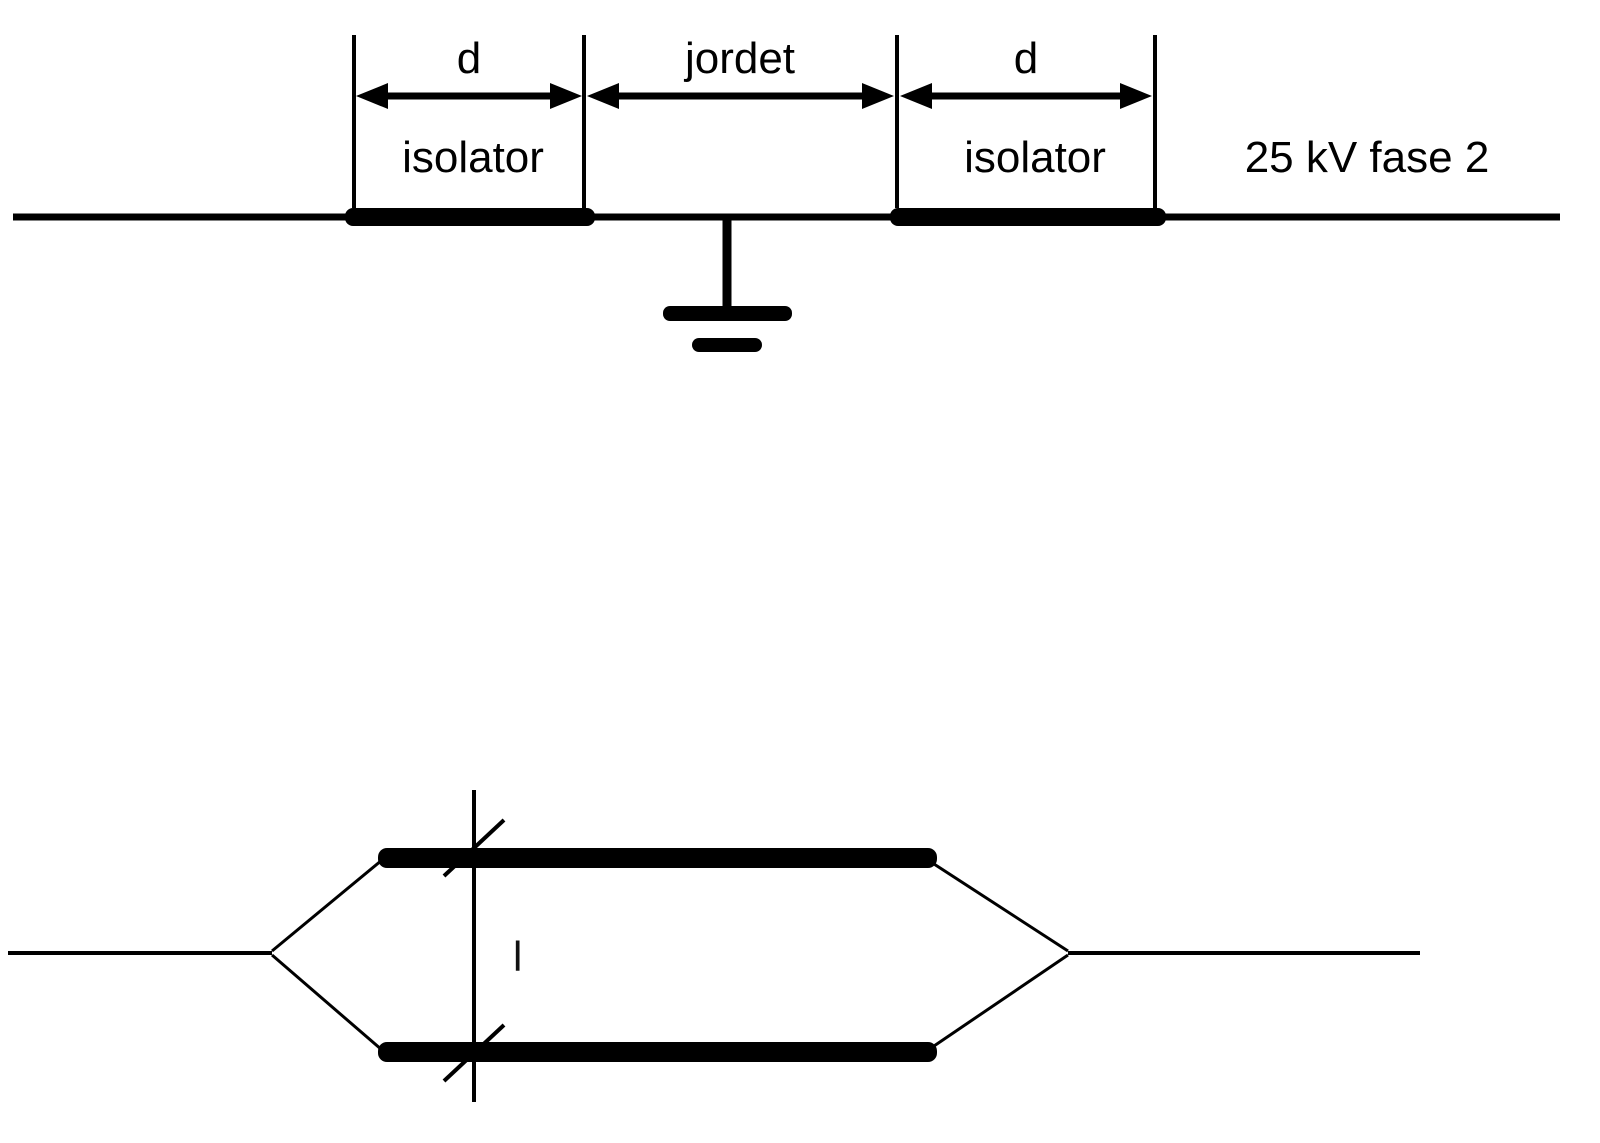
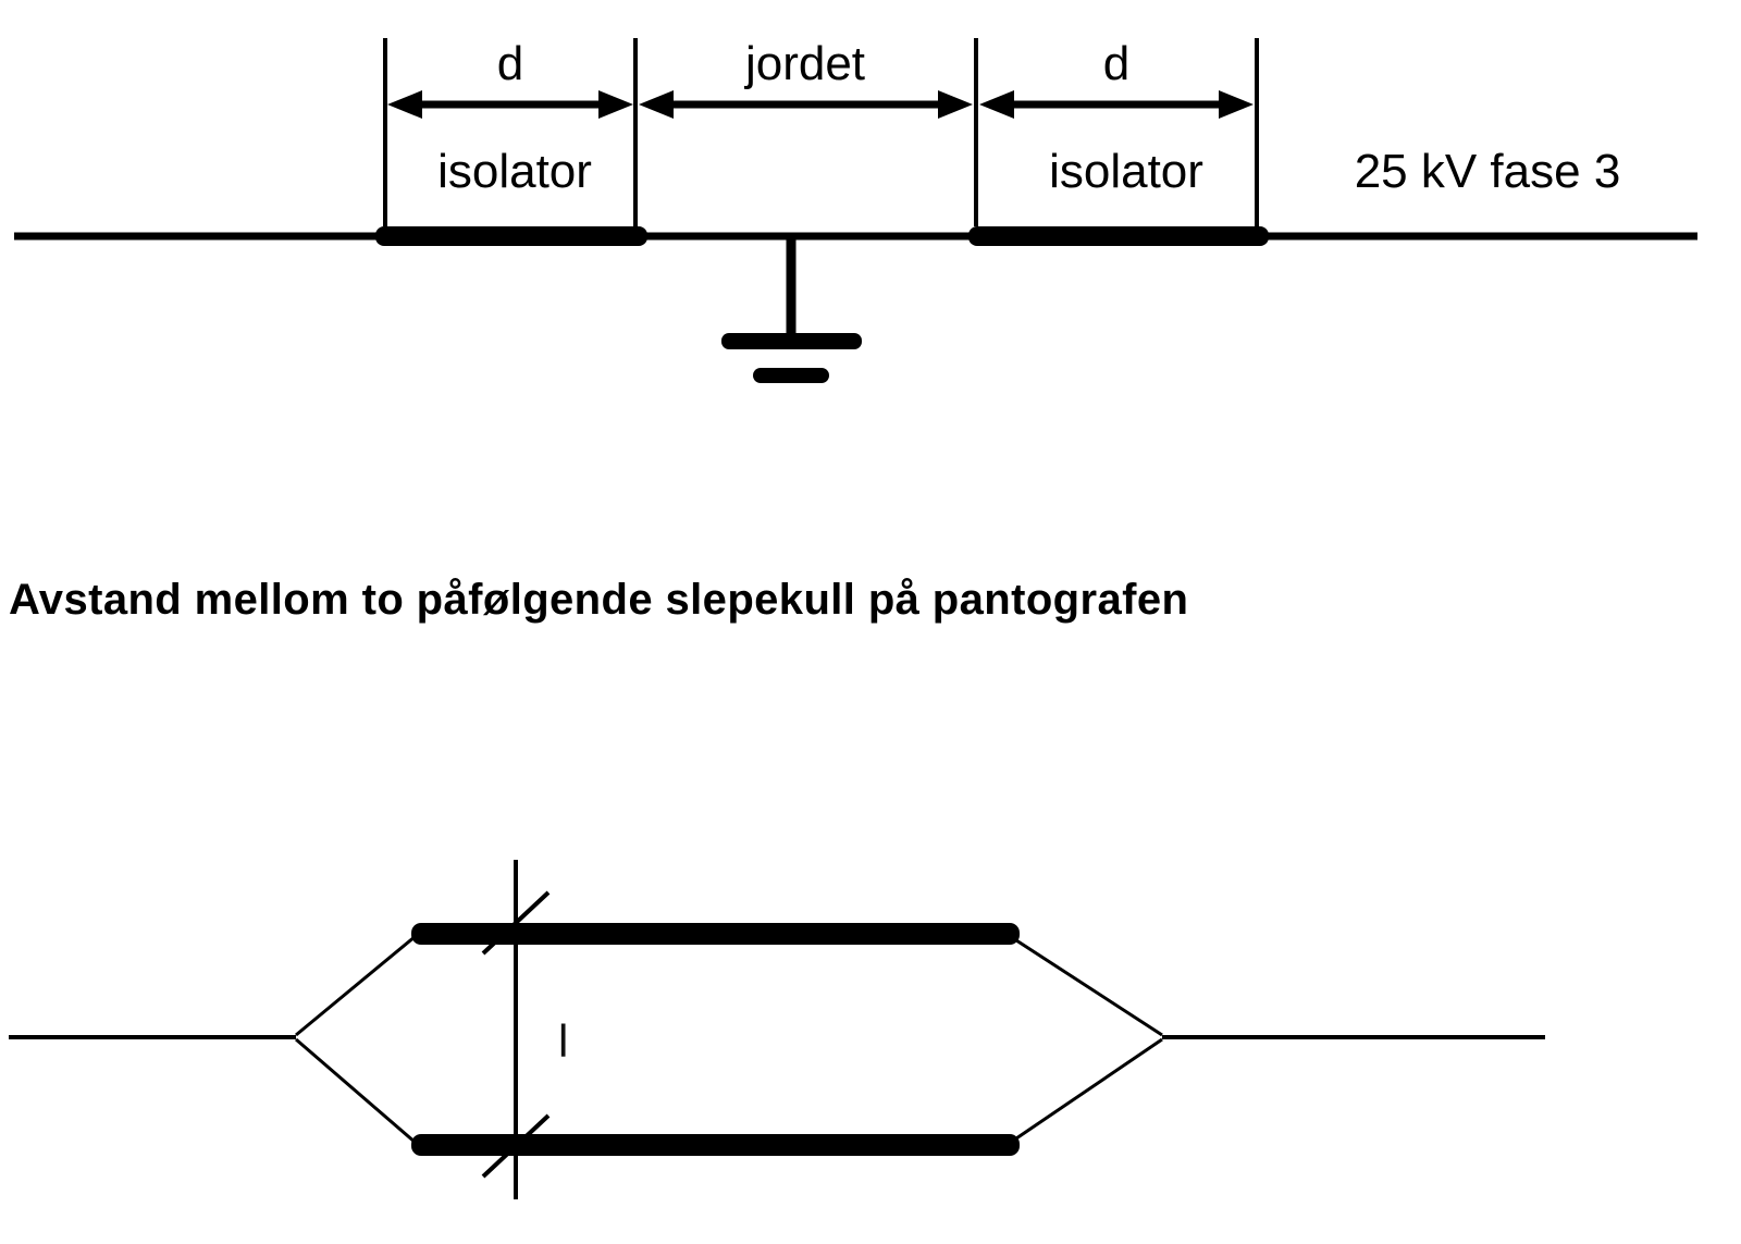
  d
  jordet
  d
  isolator
  isolator
- 25 kV fase 2
+ 25 kV fase 3
  l
+ Avstand mellom to påfølgende slepekull på pantografen
